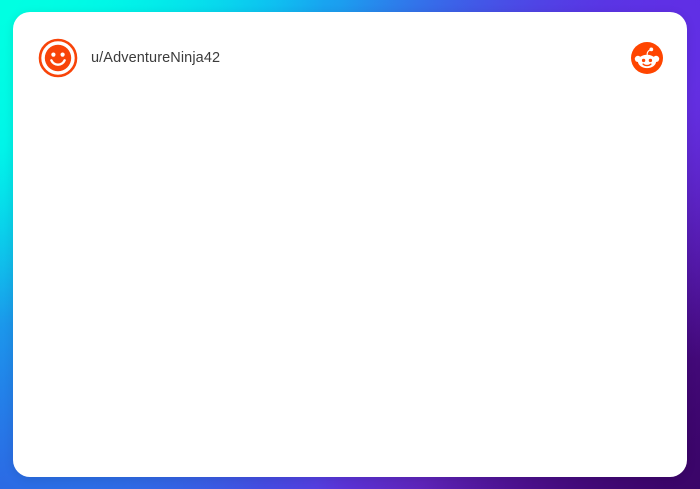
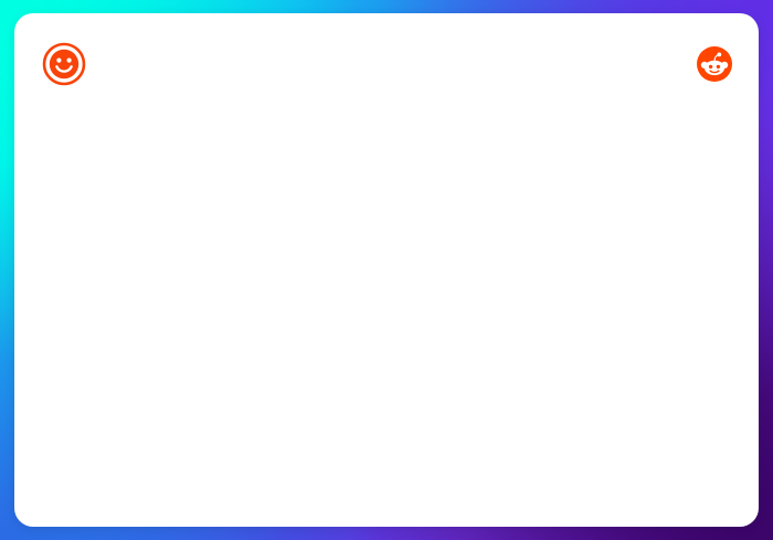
- u/AdventureNinja42
